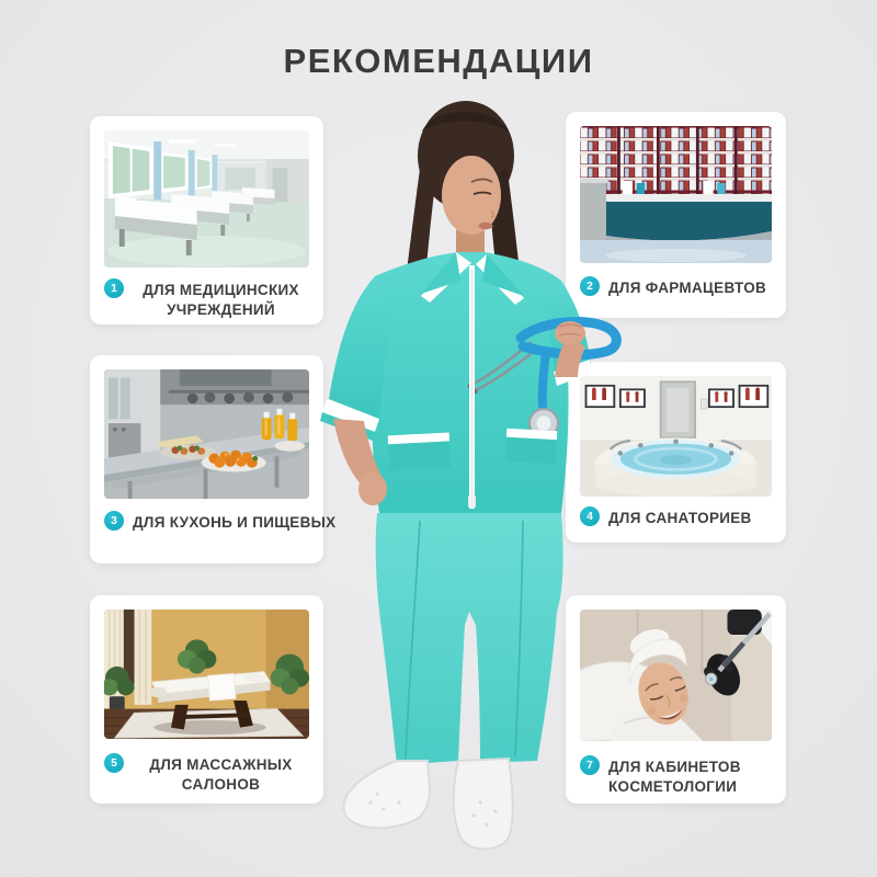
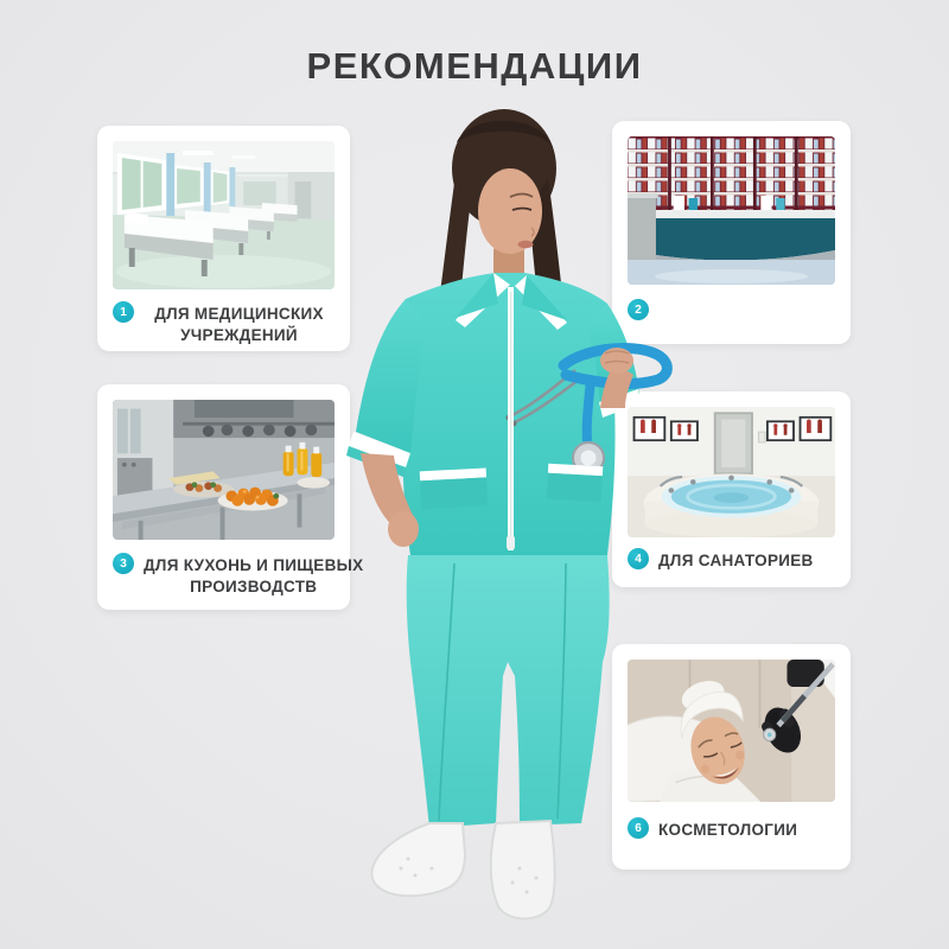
  РЕКОМЕНДАЦИИ
  1
  ДЛЯ МЕДИЦИНСКИХ
  УЧРЕЖДЕНИЙ
  2
- ДЛЯ ФАРМАЦЕВТОВ
  3
  ДЛЯ КУХОНЬ И ПИЩЕВЫХ
+ ПРОИЗВОДСТВ
  4
  ДЛЯ САНАТОРИЕВ
- 5
- ДЛЯ МАССАЖНЫХ
- САЛОНОВ
- 7
+ 6
- ДЛЯ КАБИНЕТОВ
  КОСМЕТОЛОГИИ
